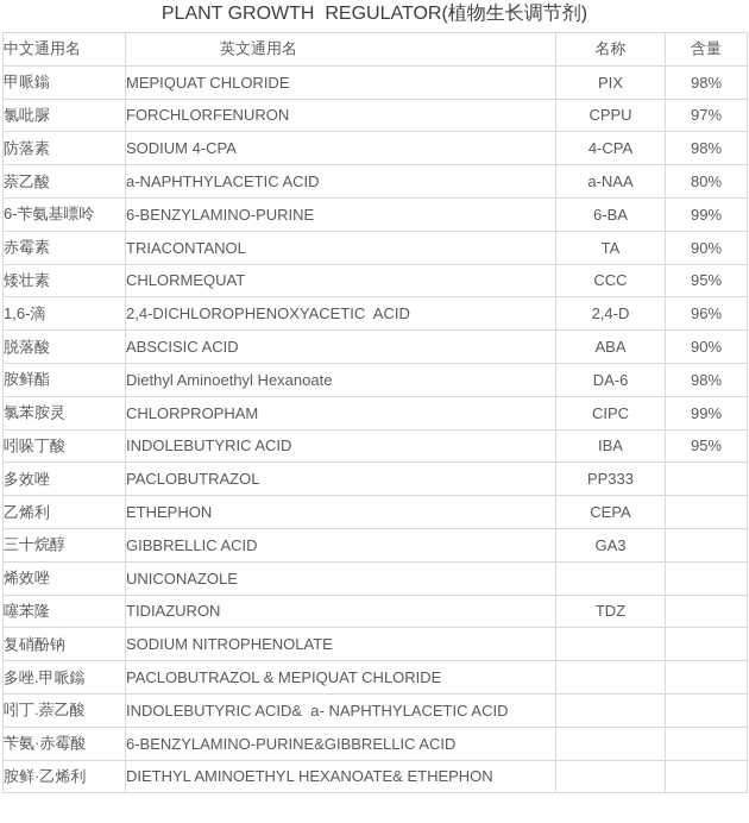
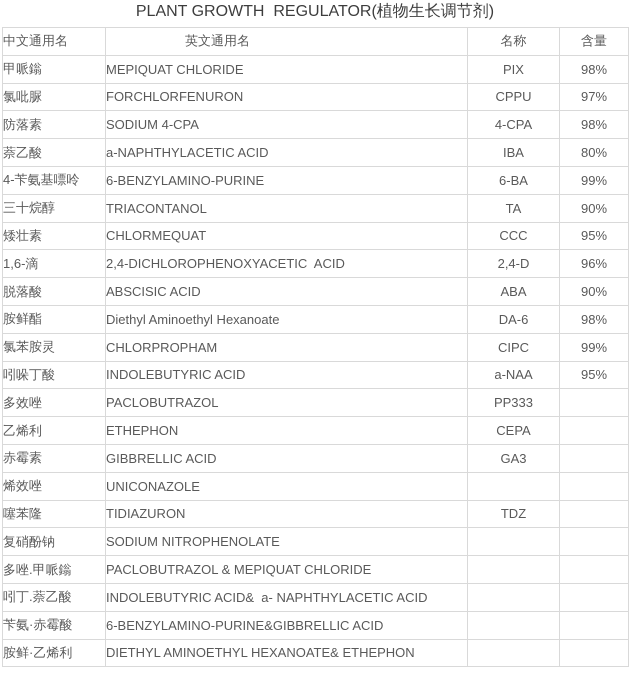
  PLANT GROWTH REGULATOR(植物生长调节剂)
  中文通用名	英文通用名	名称	含量
  甲哌鎓	MEPIQUAT CHLORIDE	PIX	98%
  氯吡脲	FORCHLORFENURON	CPPU	97%
  防落素	SODIUM 4-CPA	4-CPA	98%
- 萘乙酸	a-NAPHTHYLACETIC ACID	a-NAA	80%
+ 萘乙酸	a-NAPHTHYLACETIC ACID	IBA	80%
- 6-苄氨基嘌呤	6-BENZYLAMINO-PURINE	6-BA	99%
+ 4-苄氨基嘌呤	6-BENZYLAMINO-PURINE	6-BA	99%
- 赤霉素	TRIACONTANOL	TA	90%
+ 三十烷醇	TRIACONTANOL	TA	90%
  矮壮素	CHLORMEQUAT	CCC	95%
  1,6-滴	2,4-DICHLOROPHENOXYACETIC ACID	2,4-D	96%
  脱落酸	ABSCISIC ACID	ABA	90%
  胺鲜酯	Diethyl Aminoethyl Hexanoate	DA-6	98%
  氯苯胺灵	CHLORPROPHAM	CIPC	99%
- 吲哚丁酸	INDOLEBUTYRIC ACID	IBA	95%
+ 吲哚丁酸	INDOLEBUTYRIC ACID	a-NAA	95%
  多效唑	PACLOBUTRAZOL	PP333
  乙烯利	ETHEPHON	CEPA
- 三十烷醇	GIBBRELLIC ACID	GA3
+ 赤霉素	GIBBRELLIC ACID	GA3
  烯效唑	UNICONAZOLE
  噻苯隆	TIDIAZURON	TDZ
  复硝酚钠	SODIUM NITROPHENOLATE
  多唑.甲哌鎓	PACLOBUTRAZOL & MEPIQUAT CHLORIDE
  吲丁.萘乙酸	INDOLEBUTYRIC ACID& a- NAPHTHYLACETIC ACID
  苄氨·赤霉酸	6-BENZYLAMINO-PURINE&GIBBRELLIC ACID
  胺鲜·乙烯利	DIETHYL AMINOETHYL HEXANOATE& ETHEPHON
